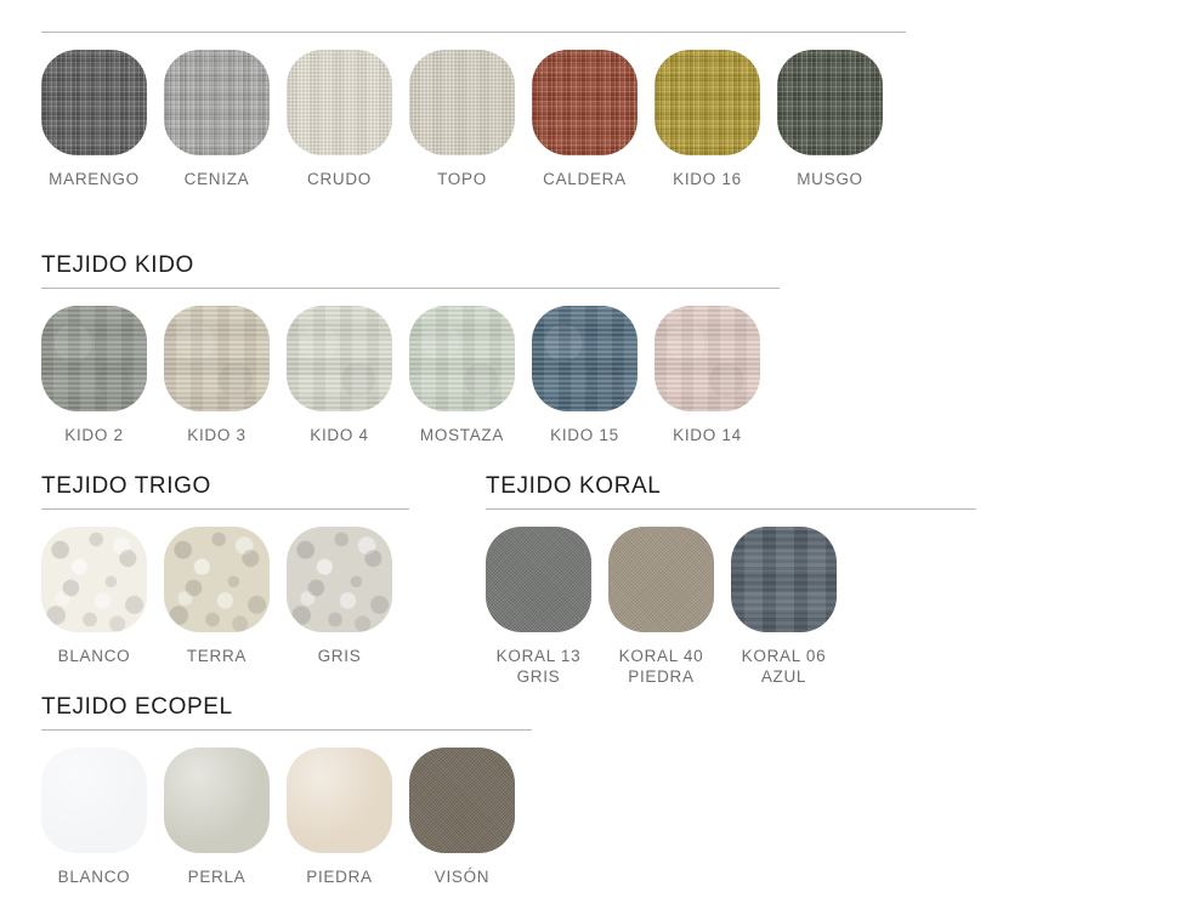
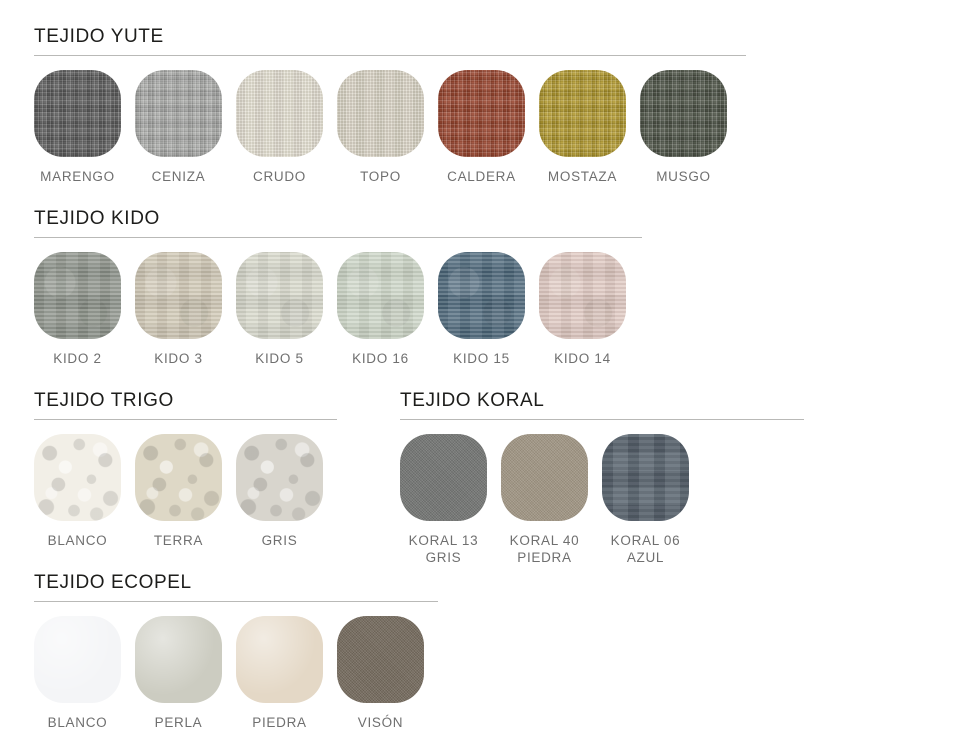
+ TEJIDO YUTE
  MARENGO
  CENIZA
  CRUDO
  TOPO
  CALDERA
- KIDO 16
+ MOSTAZA
  MUSGO
  TEJIDO KIDO
  KIDO 2
  KIDO 3
- KIDO 4
+ KIDO 5
- MOSTAZA
+ KIDO 16
  KIDO 15
  KIDO 14
  TEJIDO TRIGO
  BLANCO
  TERRA
  GRIS
  TEJIDO KORAL
  KORAL 13
  GRIS
  KORAL 40
  PIEDRA
  KORAL 06
  AZUL
  TEJIDO ECOPEL
  BLANCO
  PERLA
  PIEDRA
  VISÓN
